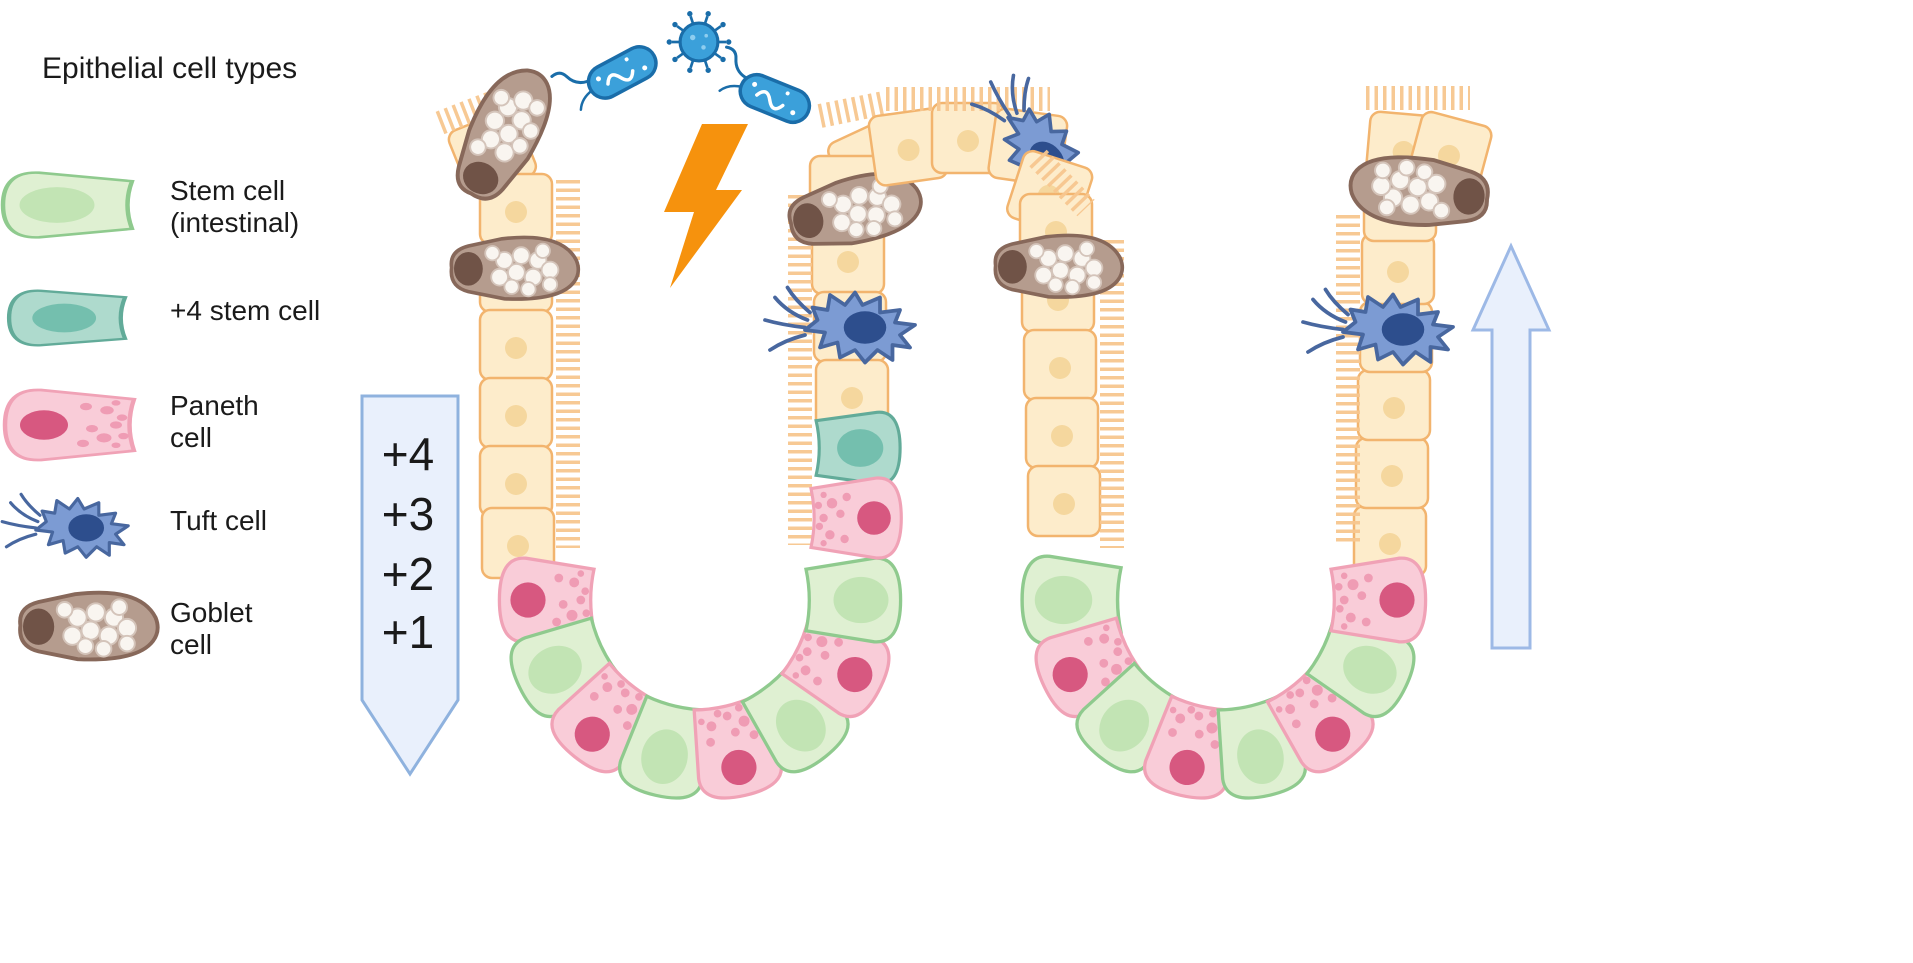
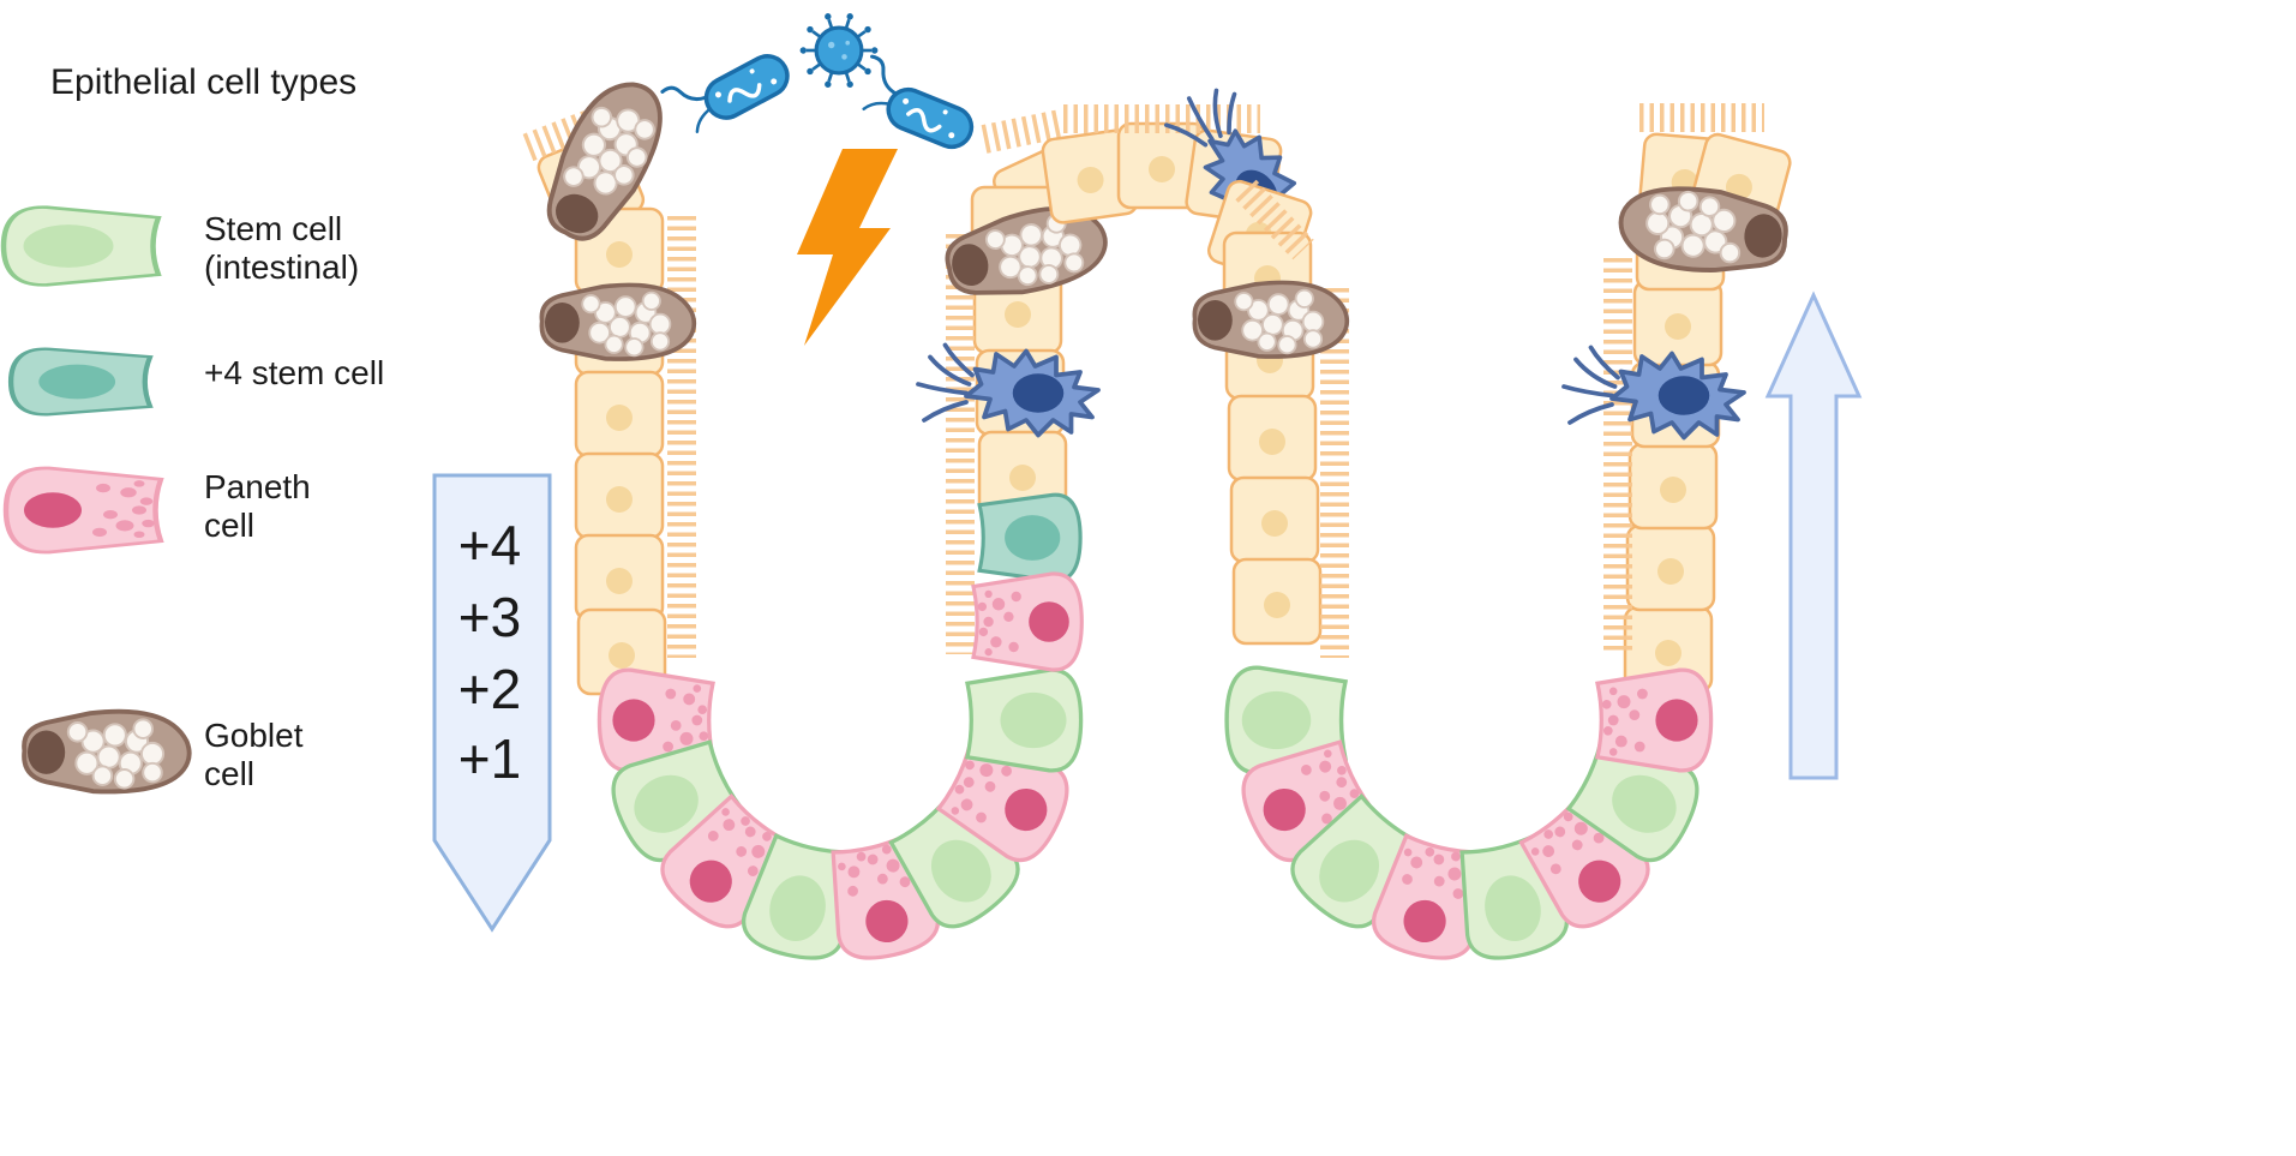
  Epithelial cell types
  Stem cell
  (intestinal)
  +4 stem cell
  Paneth
  cell
- Tuft cell
  Goblet
  cell
  +4
  +3
  +2
  +1
